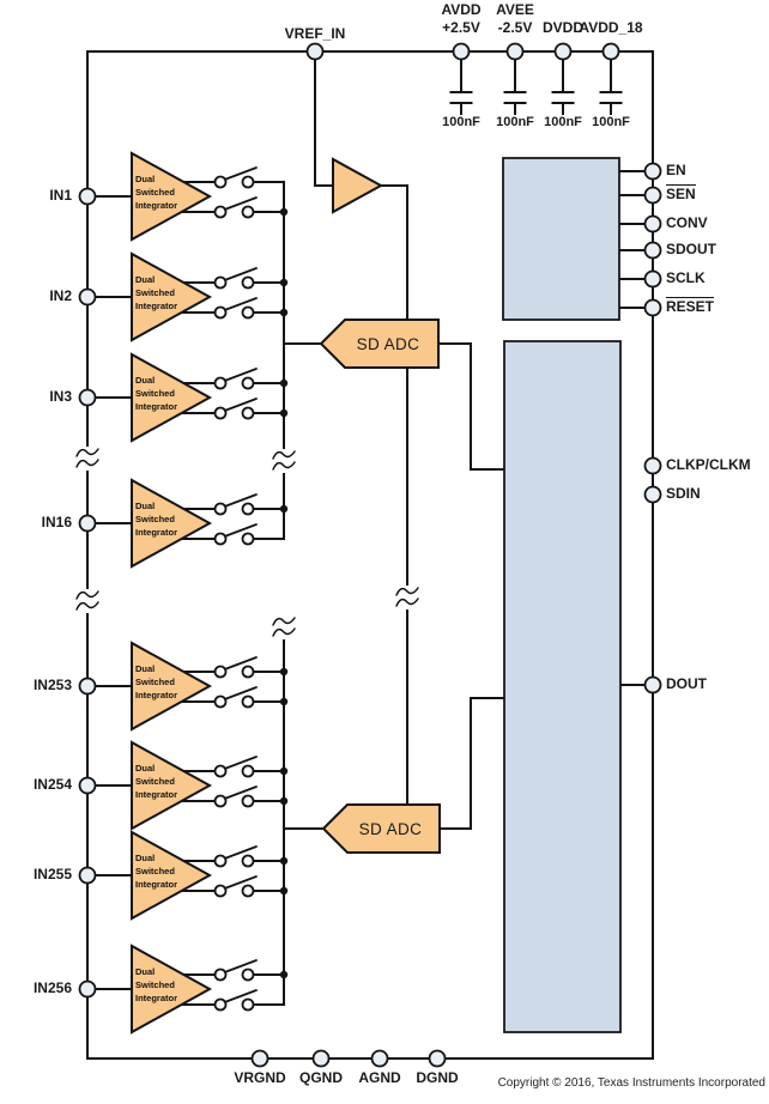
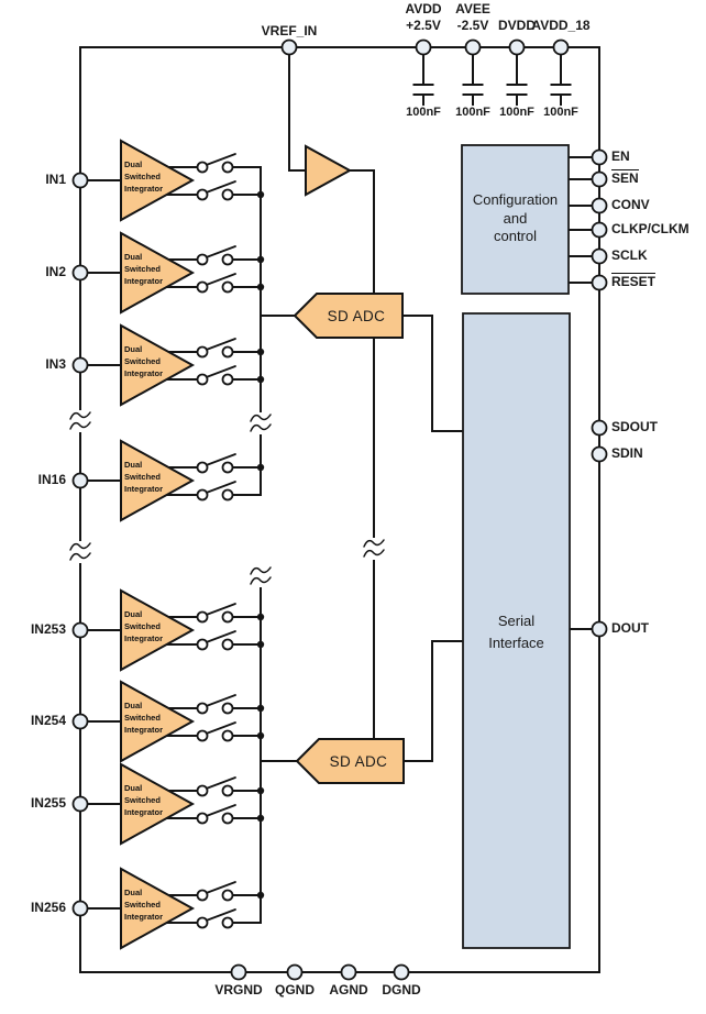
  VREF_IN
  AVDD
  +2.5V
  AVEE
  -2.5V
  DVDD
  AVDD_18
  100nF
  100nF
  100nF
  100nF
  EN
  SEN
  CONV
- SDOUT
+ CLKP/CLKM
  SCLK
  RESET
- CLKP/CLKM
+ SDOUT
  SDIN
  DOUT
  VRGND
  QGND
  AGND
  DGND
+ Configuration
+ and
+ control
+ Serial
+ Interface
  SD ADC
  SD ADC
- Copyright © 2016, Texas Instruments Incorporated
  IN1
  Dual
  Switched
  Integrator
  IN2
  Dual
  Switched
  Integrator
  IN3
  Dual
  Switched
  Integrator
  IN16
  Dual
  Switched
  Integrator
  IN253
  Dual
  Switched
  Integrator
  IN254
  Dual
  Switched
  Integrator
  IN255
  Dual
  Switched
  Integrator
  IN256
  Dual
  Switched
  Integrator
